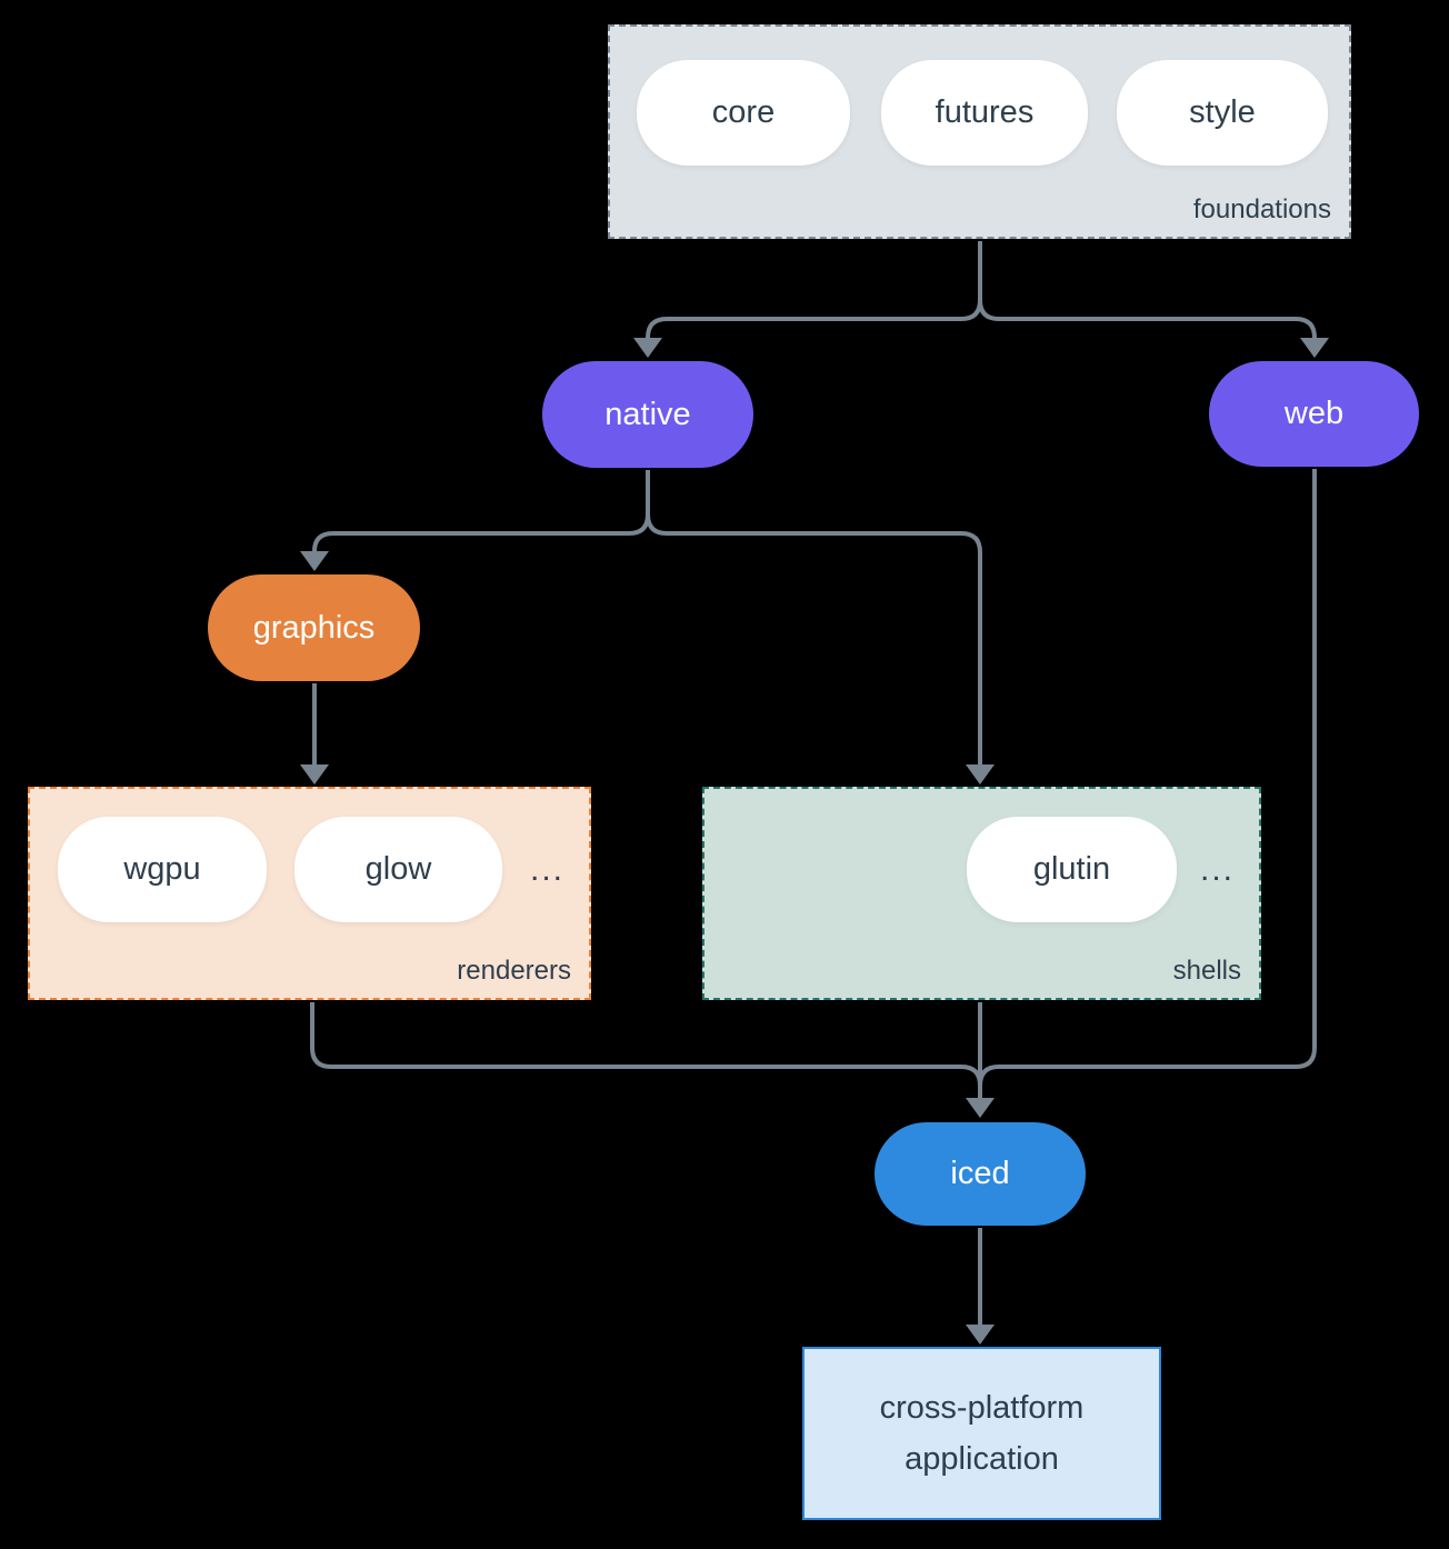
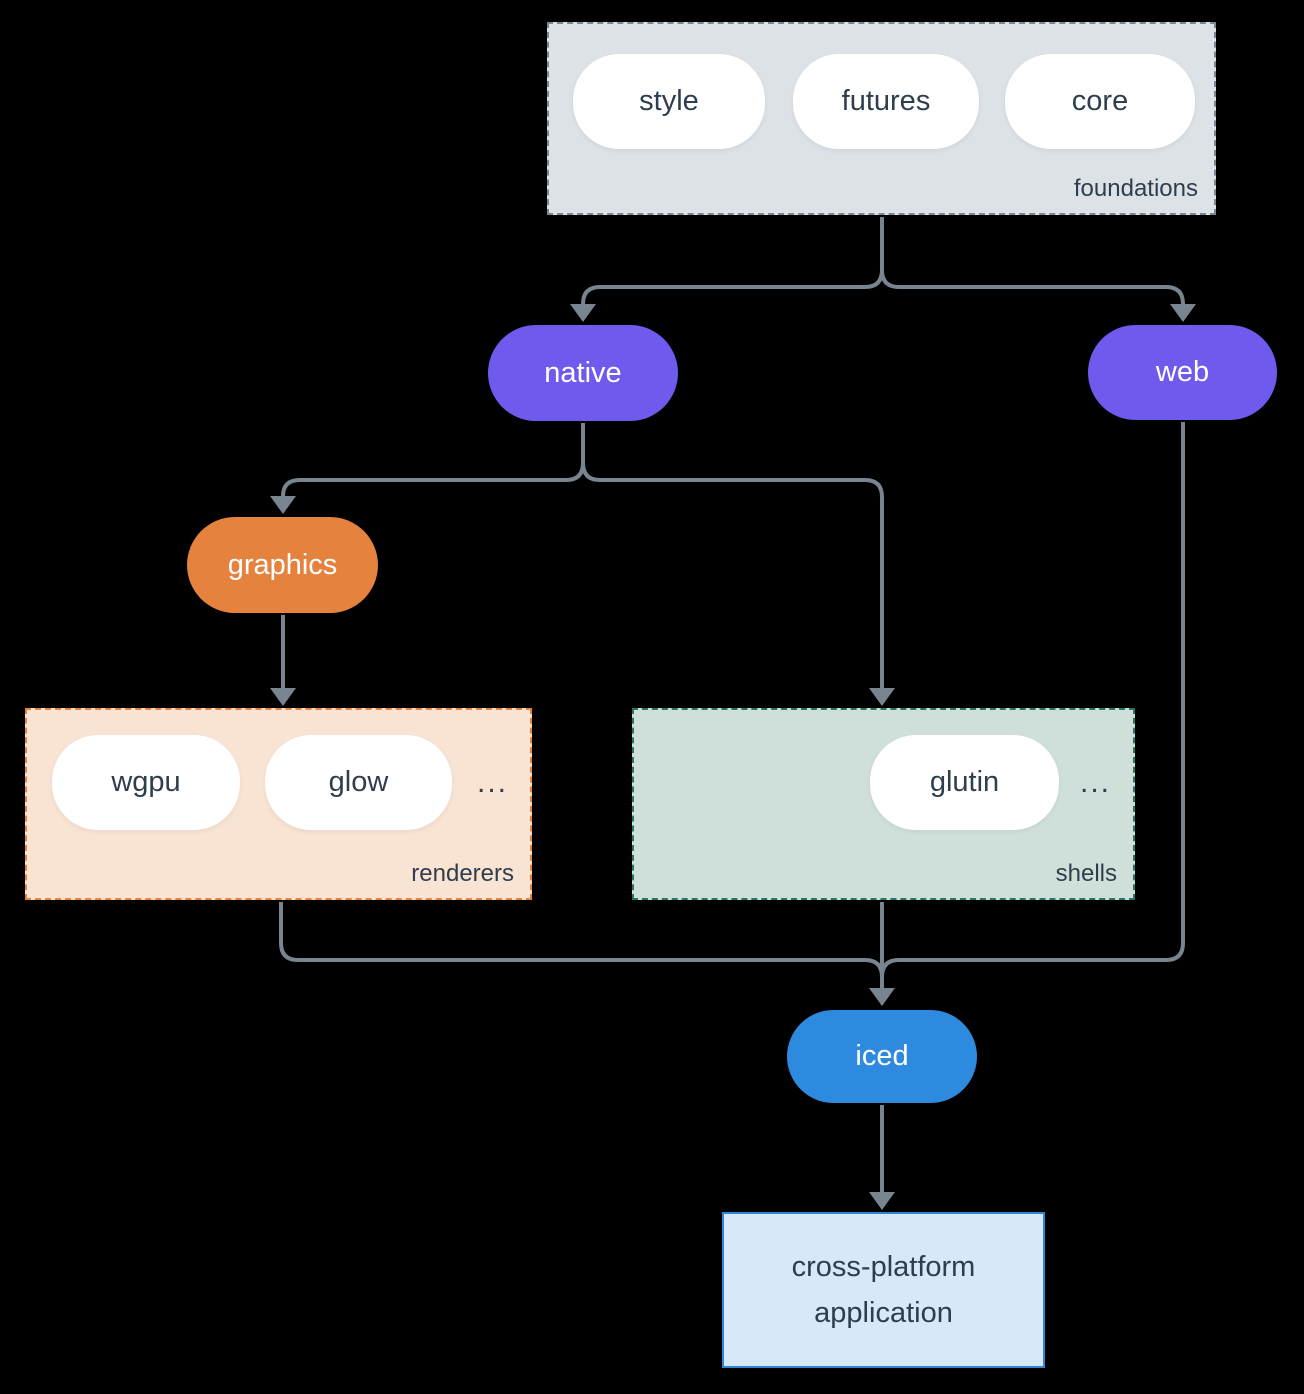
- core
+ style
  futures
- style
+ core
  foundations
  native
  web
  graphics
  wgpu
  glow
  ...
  renderers
  glutin
  ...
  shells
  iced
  cross-platform
  application
